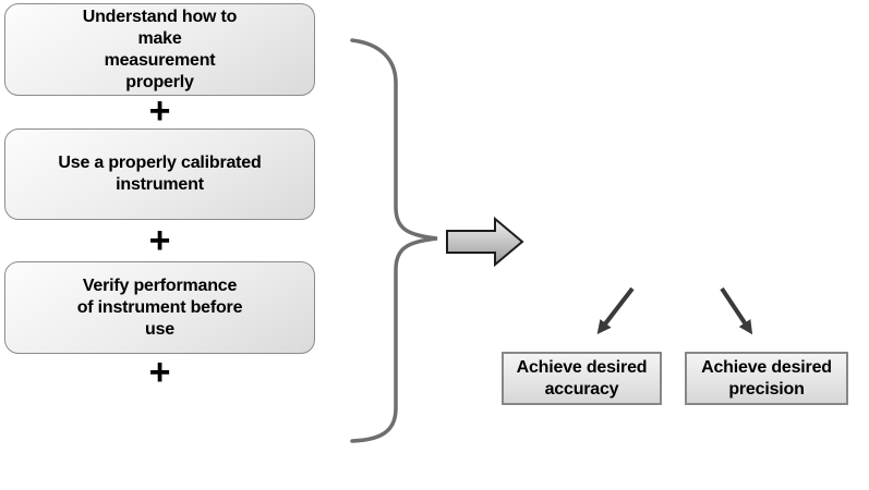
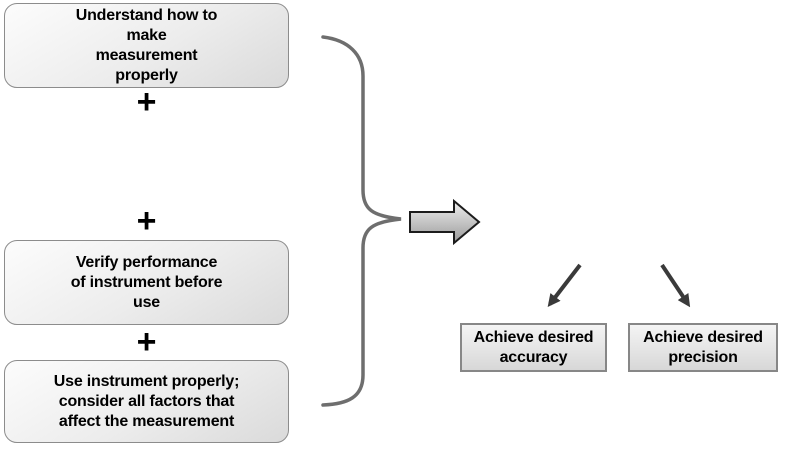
  Understand how to
  make
  measurement
  properly
  +
- Use a properly calibrated
- instrument
  +
  Verify performance
  of instrument before
  use
  +
+ Use instrument properly;
+ consider all factors that
+ affect the measurement
  Achieve desired
  accuracy
  Achieve desired
  precision
